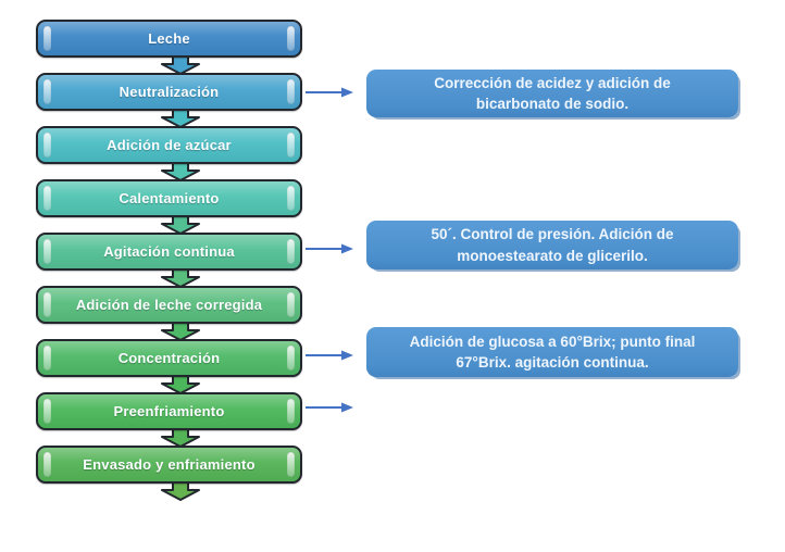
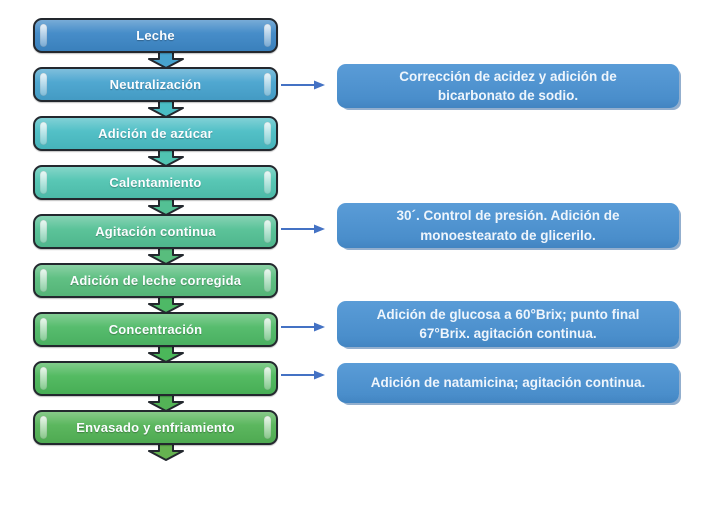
  Leche
  Neutralización
  Adición de azúcar
  Calentamiento
  Agitación continua
  Adición de leche corregida
  Concentración
- Preenfriamiento
  Envasado y enfriamiento
  Corrección de acidez y adición de bicarbonato de sodio.
- 50´. Control de presión. Adición de monoestearato de glicerilo.
+ 30´. Control de presión. Adición de monoestearato de glicerilo.
  Adición de glucosa a 60°Brix; punto final 67°Brix. agitación continua.
+ Adición de natamicina; agitación continua.
